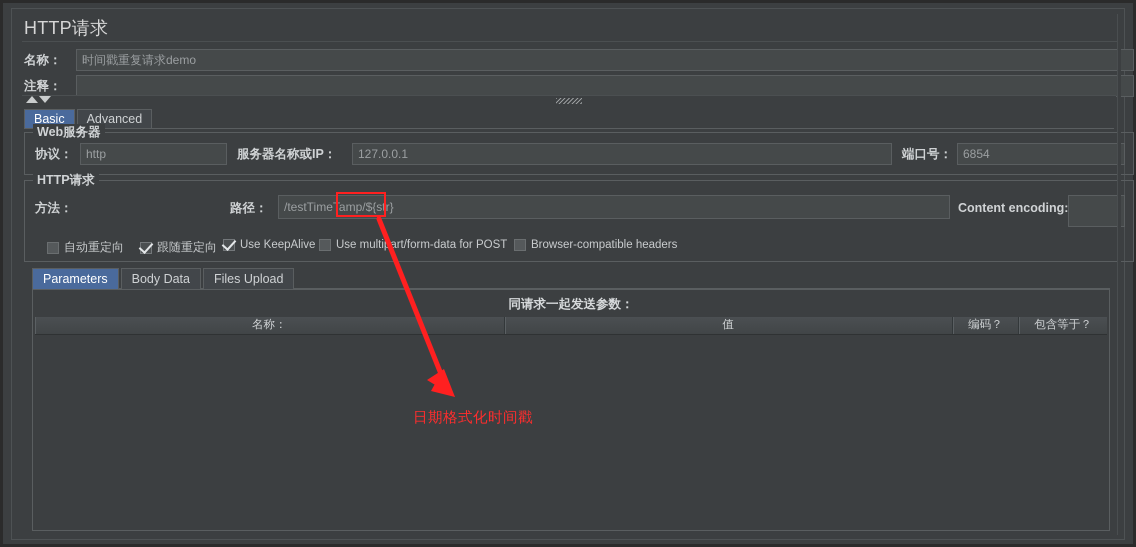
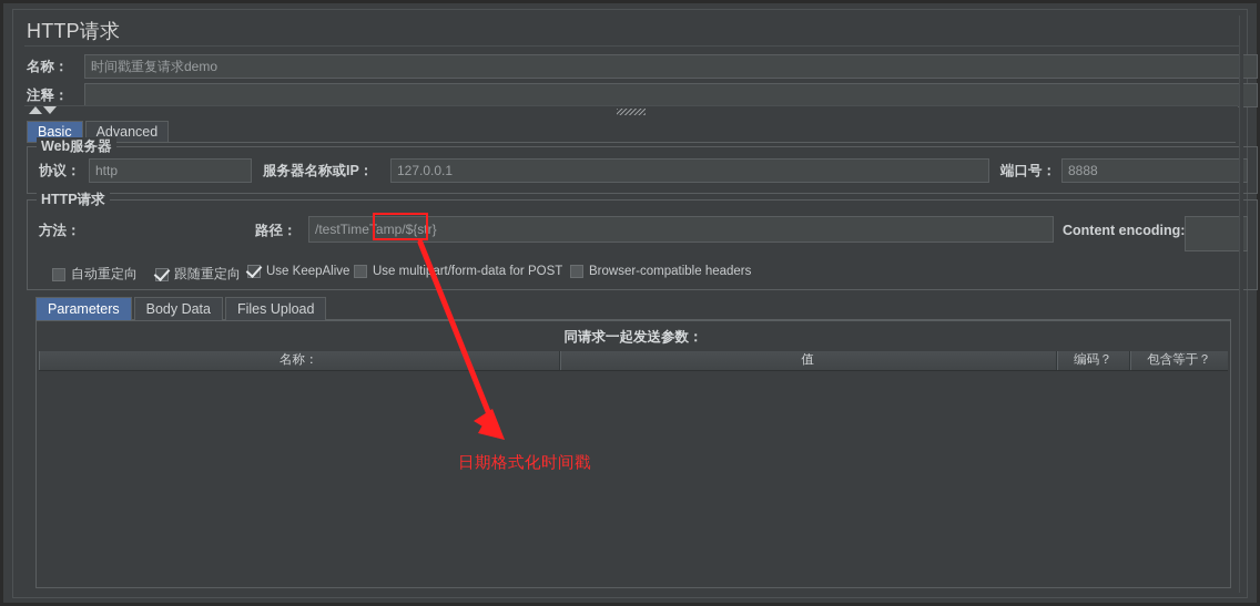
  HTTP请求
  名称：
  时间戳重复请求demo
  注释：
  Basic Advanced
  Web服务器
  协议：
  http
  服务器名称或IP：
  127.0.0.1
  端口号：
- 6854
+ 8888
  HTTP请求
  方法：
  路径：
  /testTimeTamp/${str}
  Content encoding:
  自动重定向
  跟随重定向
  Use KeepAlive
  Use multiart/form-data for POST
  Browser-compatible headers
  Parameters Body Data Files Upload
  同请求一起发送参数：
  名称：
  值
  编码？
  包含等于？
  日期格式化时间戳
